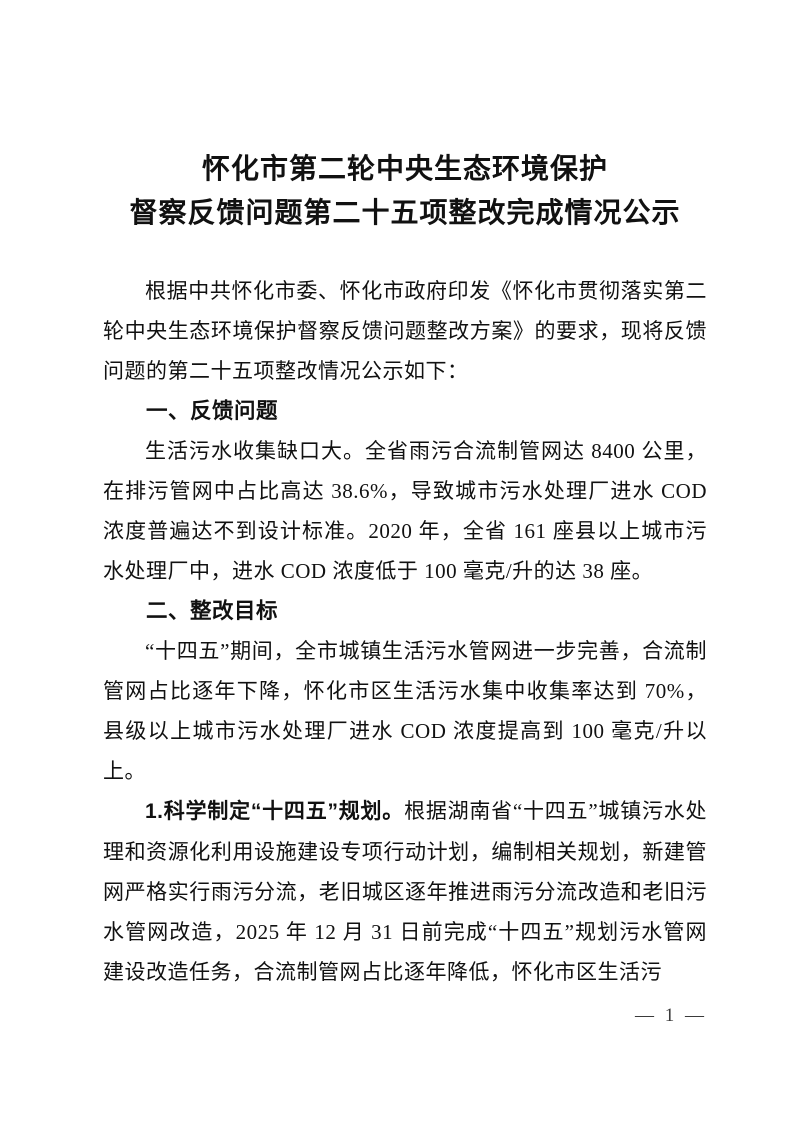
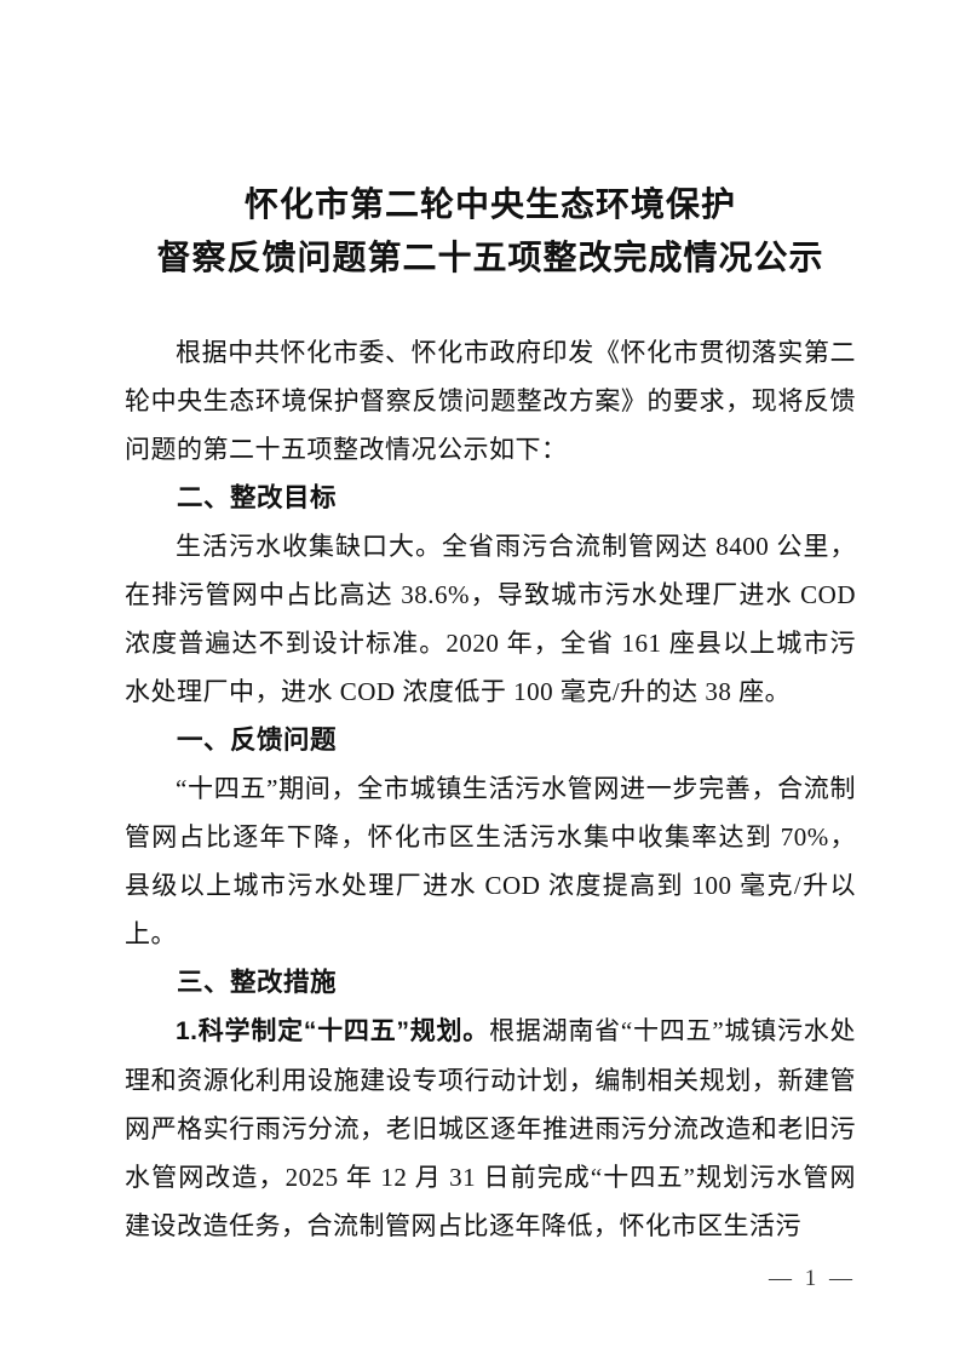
  怀化市第二轮中央生态环境保护
  督察反馈问题第二十五项整改完成情况公示
  根据中共怀化市委、怀化市政府印发《怀化市贯彻落实第二轮中央生态环境保护督察反馈问题整改方案》的要求，现将反馈问题的第二十五项整改情况公示如下：
- 一、反馈问题
+ 二、整改目标
  生活污水收集缺口大。全省雨污合流制管网达 8400 公里，在排污管网中占比高达 38.6%，导致城市污水处理厂进水 COD 浓度普遍达不到设计标准。2020 年，全省 161 座县以上城市污水处理厂中，进水 COD 浓度低于 100 毫克/升的达 38 座。
- 二、整改目标
+ 一、反馈问题
  “十四五”期间，全市城镇生活污水管网进一步完善，合流制管网占比逐年下降，怀化市区生活污水集中收集率达到 70%，县级以上城市污水处理厂进水 COD 浓度提高到 100 毫克/升以上。
+ 三、整改措施
  1.科学制定“十四五”规划。根据湖南省“十四五”城镇污水处理和资源化利用设施建设专项行动计划，编制相关规划，新建管网严格实行雨污分流，老旧城区逐年推进雨污分流改造和老旧污水管网改造，2025 年 12 月 31 日前完成“十四五”规划污水管网建设改造任务，合流制管网占比逐年降低，怀化市区生活污
  — 1 —
